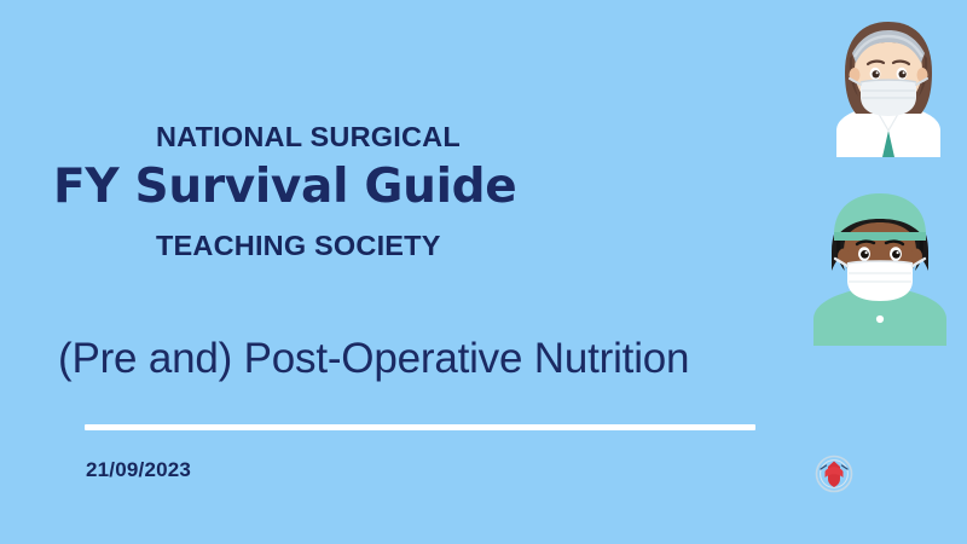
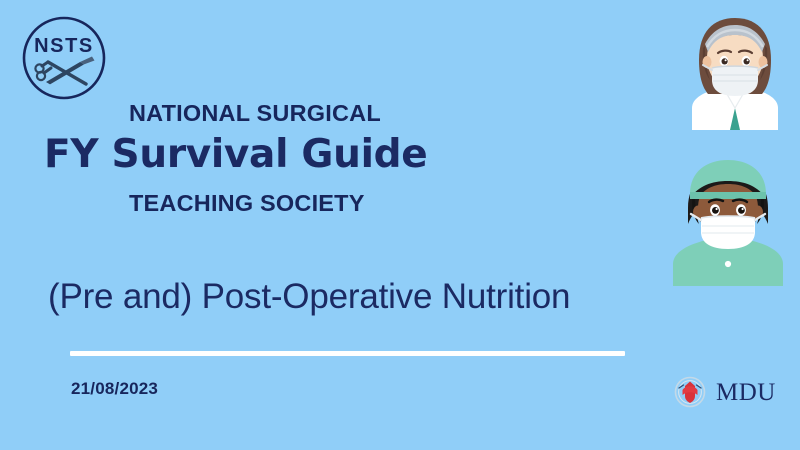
+ NSTS
  NATIONAL SURGICAL
  TEACHING SOCIETY
  FY Survival Guide
  (Pre and) Post-Operative Nutrition
- 21/09/2023
+ 21/08/2023
+ MDU
